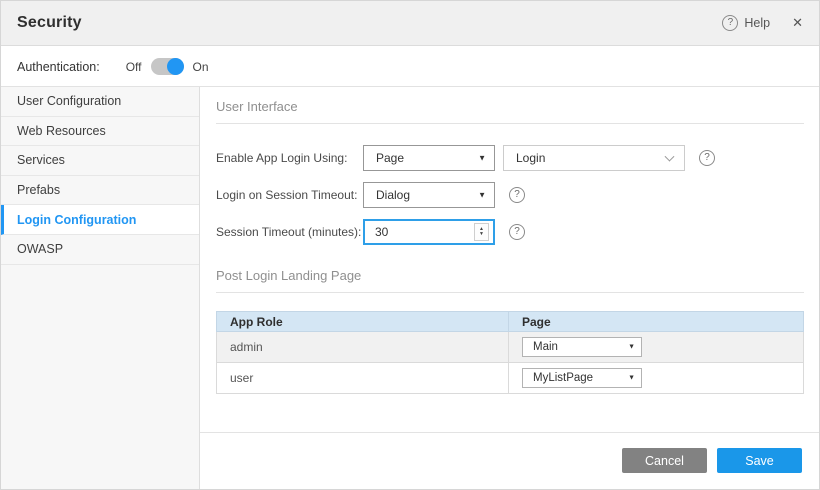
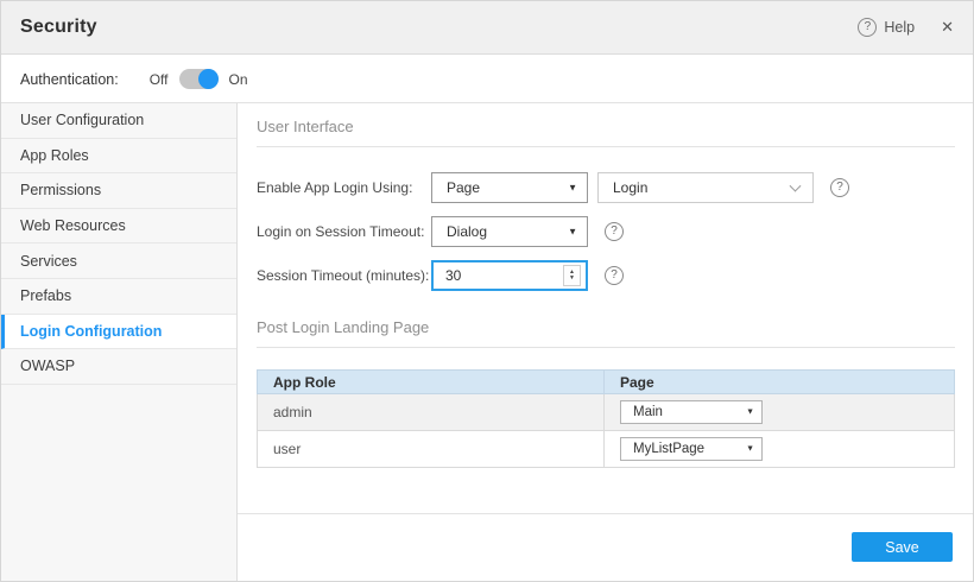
  Security
  ?
  Help
  ✕
  Authentication:
  Off
  On
  User Configuration
+ App Roles
+ Permissions
  Web Resources
  Services
  Prefabs
  Login Configuration
  OWASP
  User Interface
  Enable App Login Using:
  Page
  ▼
  Login
  ?
  Login on Session Timeout:
  Dialog
  ▼
  ?
  Session Timeout (minutes):
  30
  ?
  Post Login Landing Page
  App Role	Page
  admin	Main
  user	MyListPage
- Cancel
  Save
